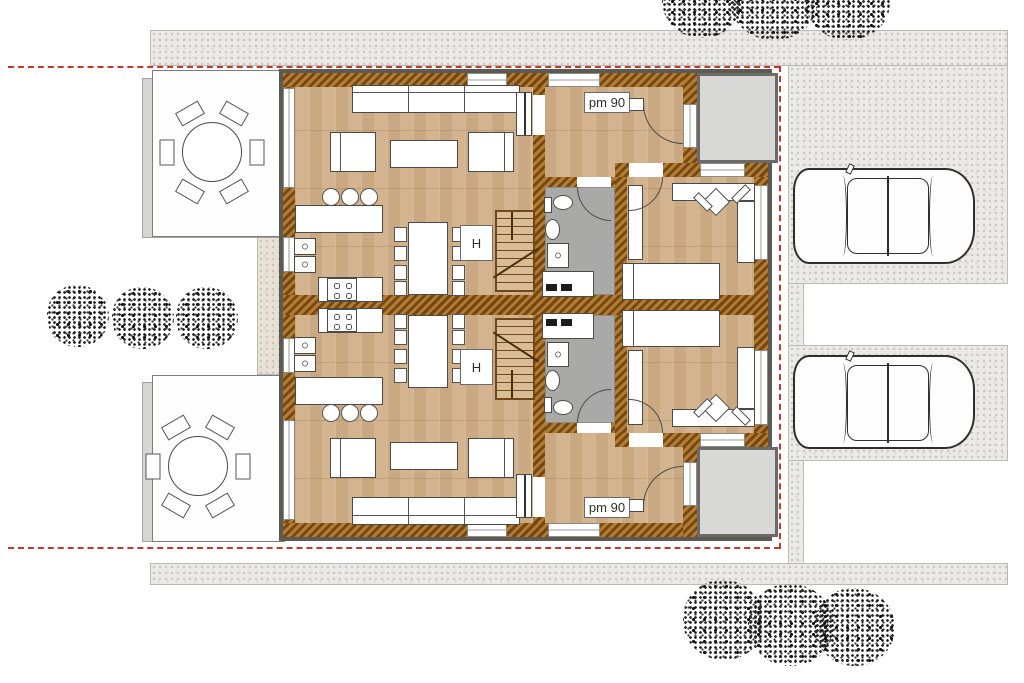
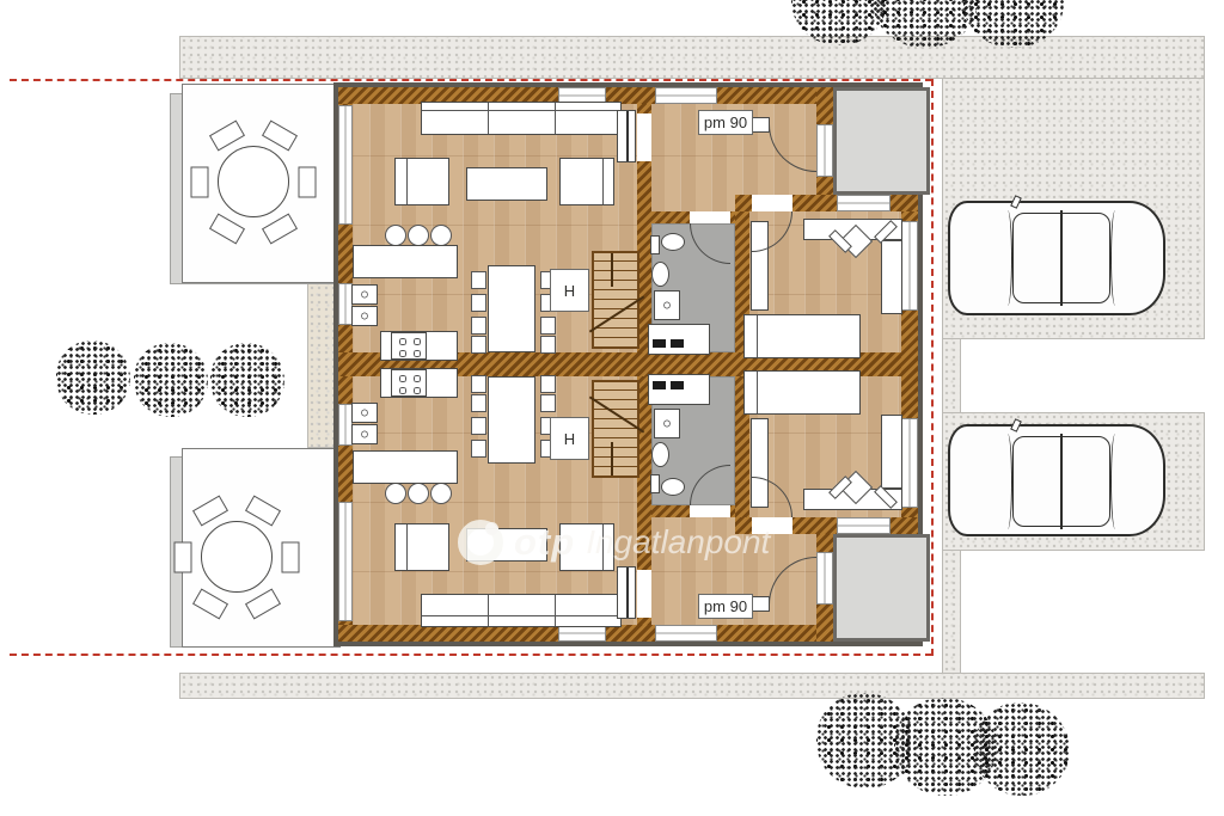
  H
  pm 90
  H
  pm 90
+ otp
+ Ingatlanpont
